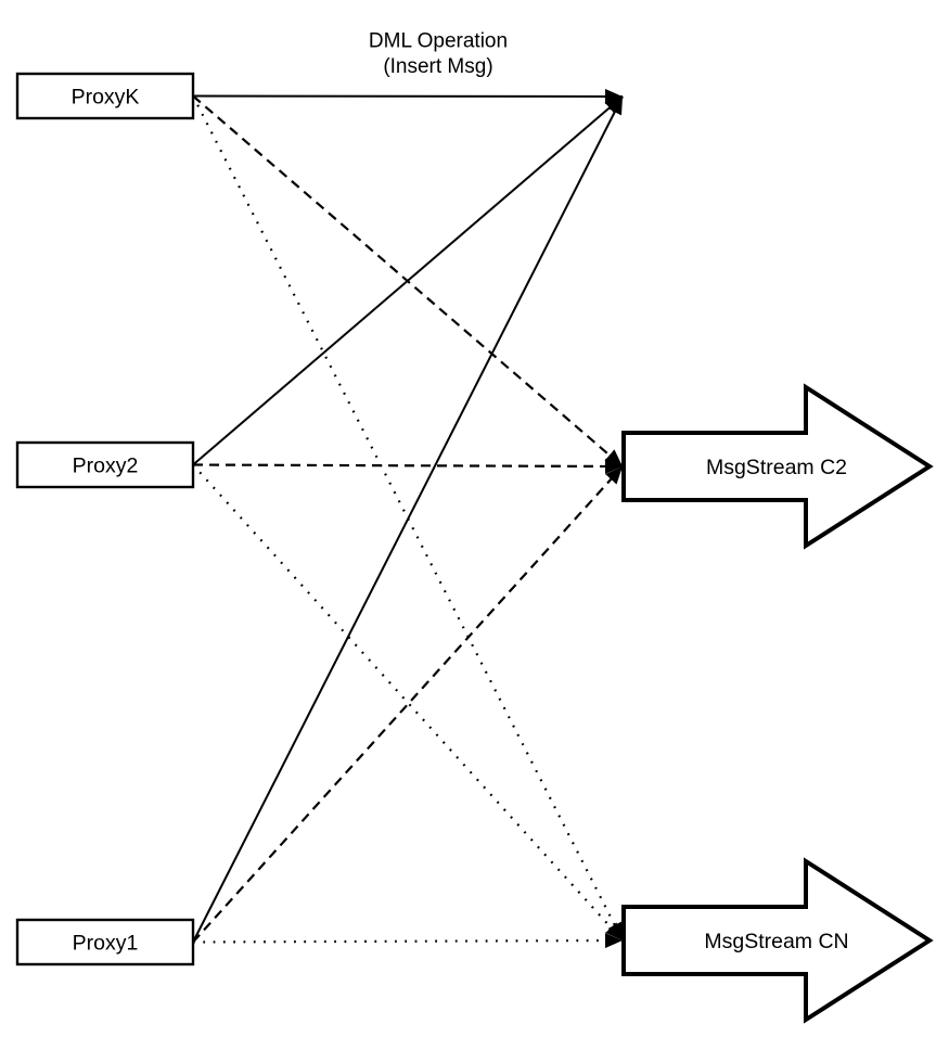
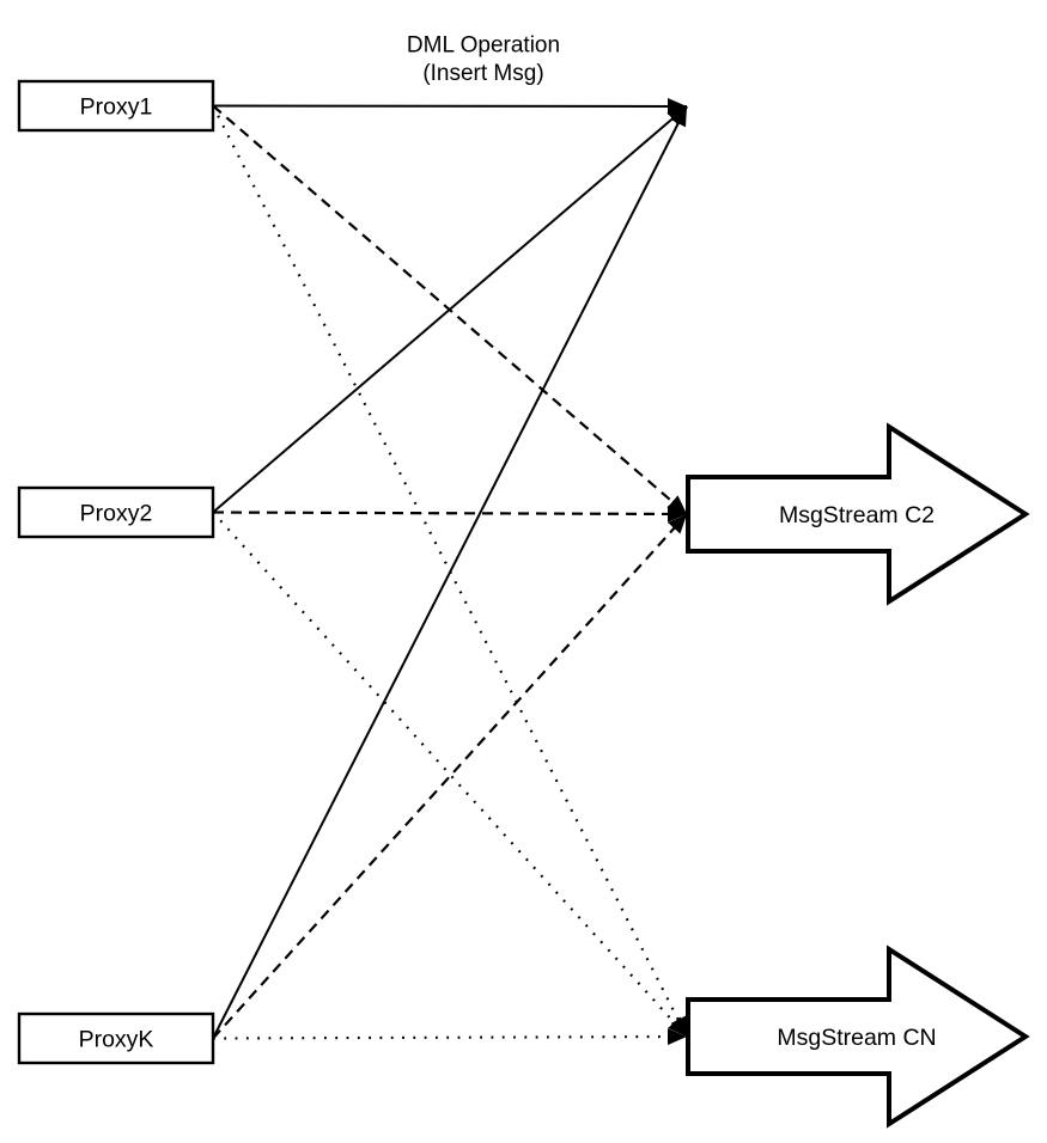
  DML Operation
  (Insert Msg)
- ProxyK
+ Proxy1
  Proxy2
- Proxy1
+ ProxyK
  MsgStream C2
  MsgStream CN
